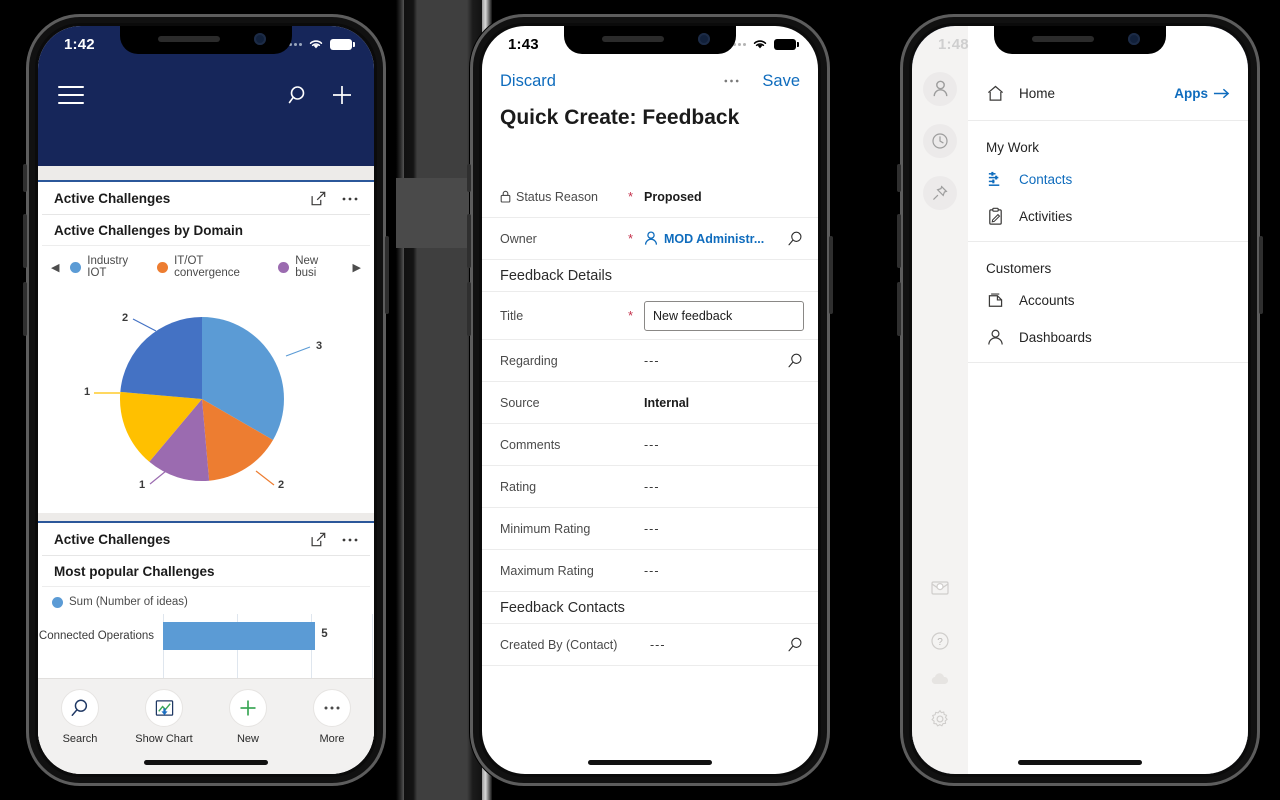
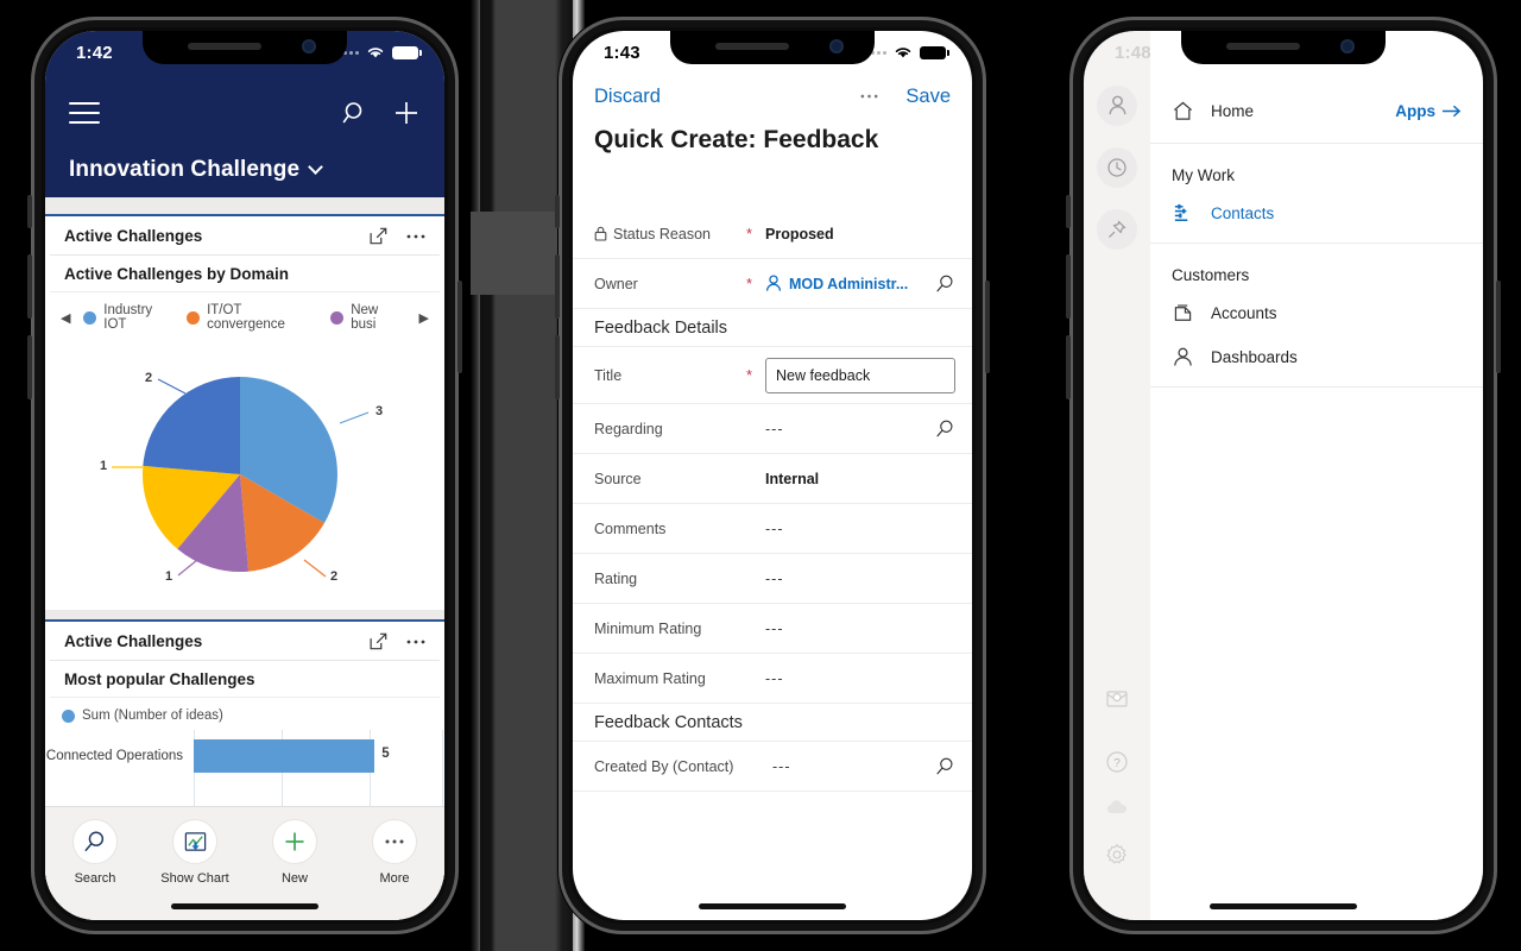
  1:42
+ Innovation Challenge
  Active Challenges
  Active Challenges by Domain
  ◀
  Industry IOT
  IT/OT convergence
  New busi
  ▶
  3
  2
  1
  1
  2
  Active Challenges
  Most popular Challenges
  Sum (Number of ideas)
  Connected Operations
  5
  Search
  Show Chart
  New
  More
  1:43
  Discard
  Save
  Quick Create: Feedback
  Status Reason
  *
  Proposed
  Owner
  *
  MOD Administr...
  Feedback Details
  Title
  *
  New feedback
  Regarding
  ---
  Source
  Internal
  Comments
  ---
  Rating
  ---
  Minimum Rating
  ---
  Maximum Rating
  ---
  Feedback Contacts
  Created By (Contact)
  ---
  1:48
  ?
  Home
  Apps
  My Work
  Contacts
- Activities
  Customers
  Accounts
  Dashboards
